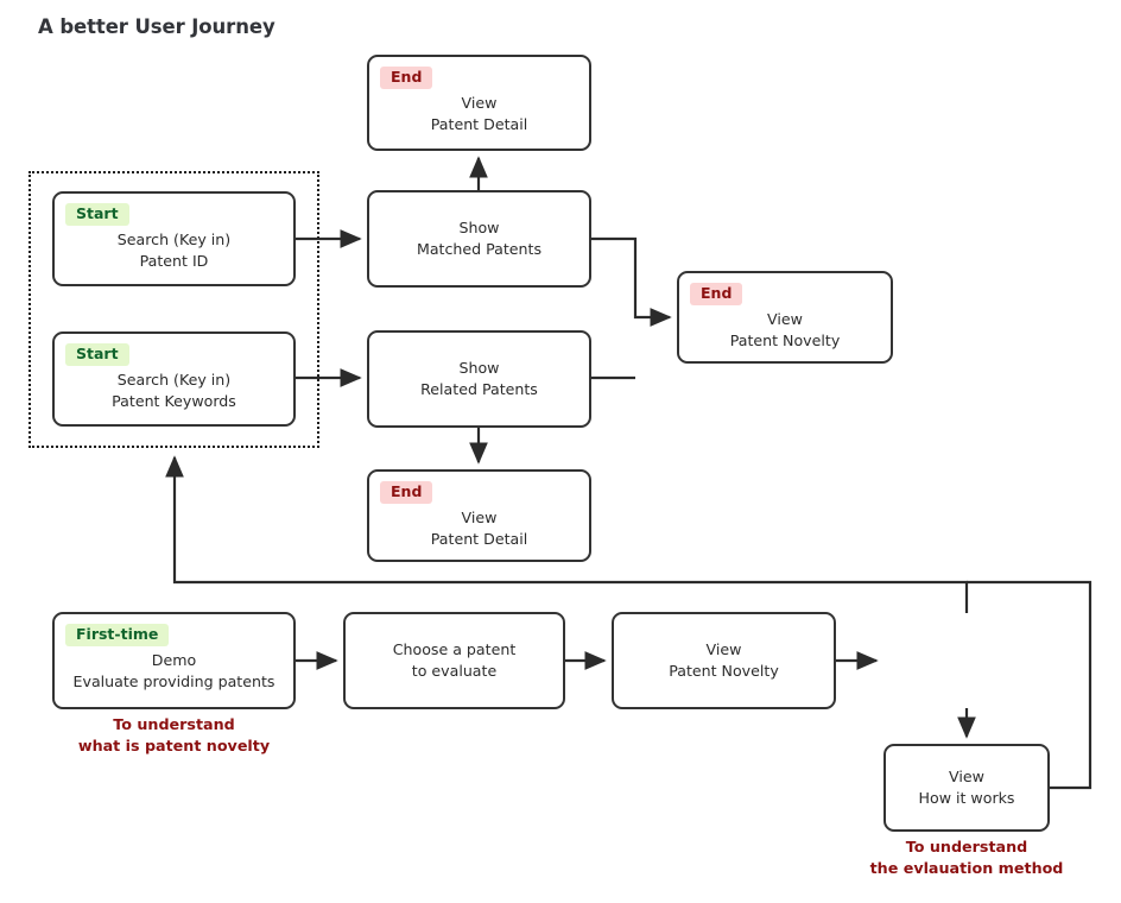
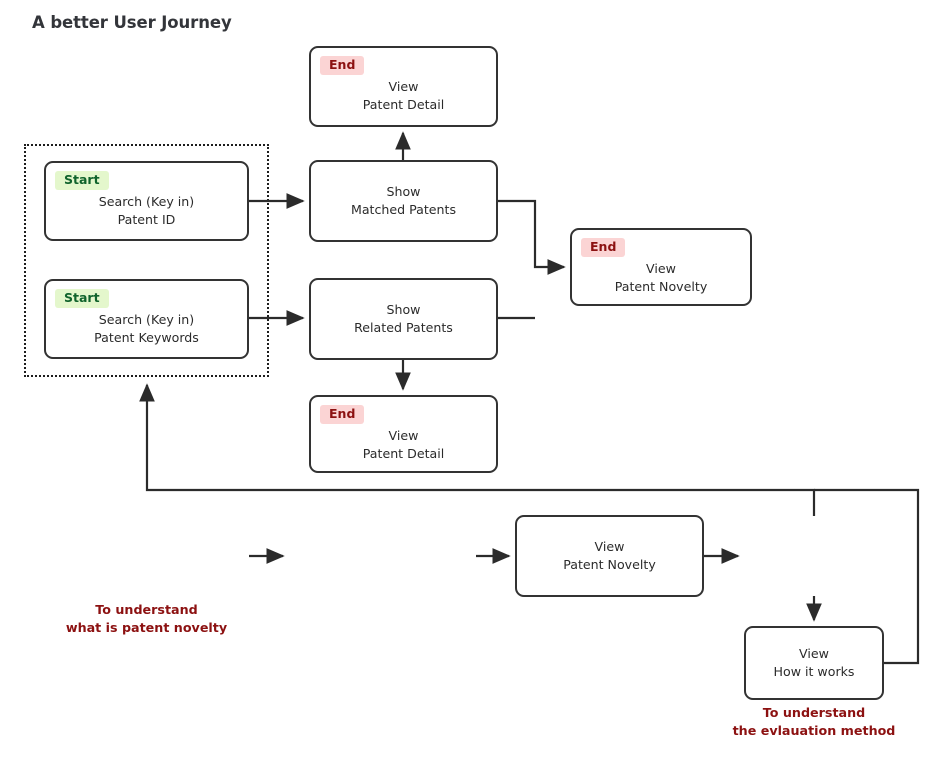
  A better User Journey
  End
  View
  Patent Detail
  Start
  Search (Key in)
  Patent ID
  Show
  Matched Patents
  End
  View
  Patent Novelty
  Start
  Search (Key in)
  Patent Keywords
  Show
  Related Patents
  End
  View
  Patent Detail
- First-time
- Demo
- Evaluate providing patents
- Choose a patent
- to evaluate
  View
  Patent Novelty
  View
  How it works
  To understand
  what is patent novelty
  To understand
  the evlauation method
